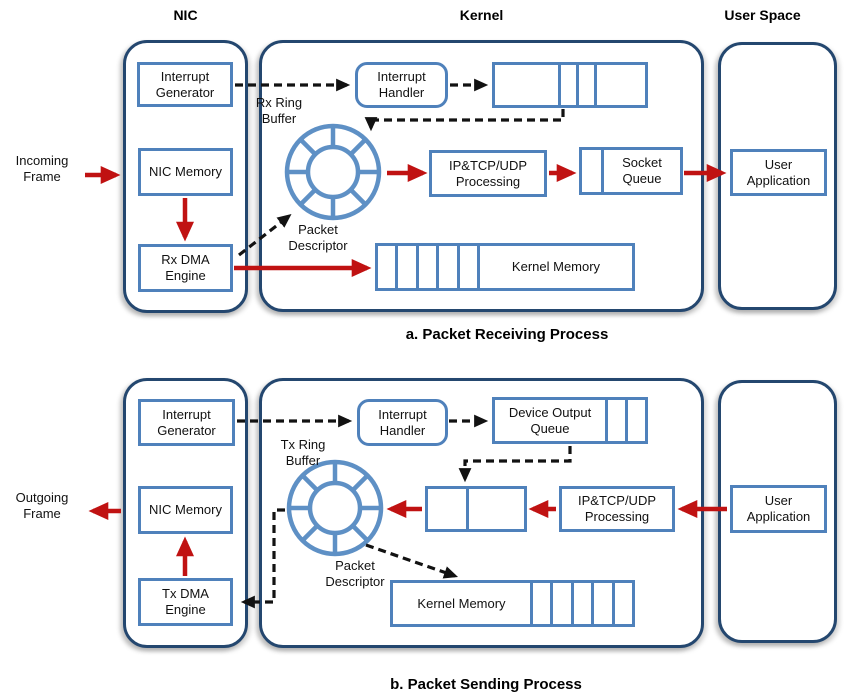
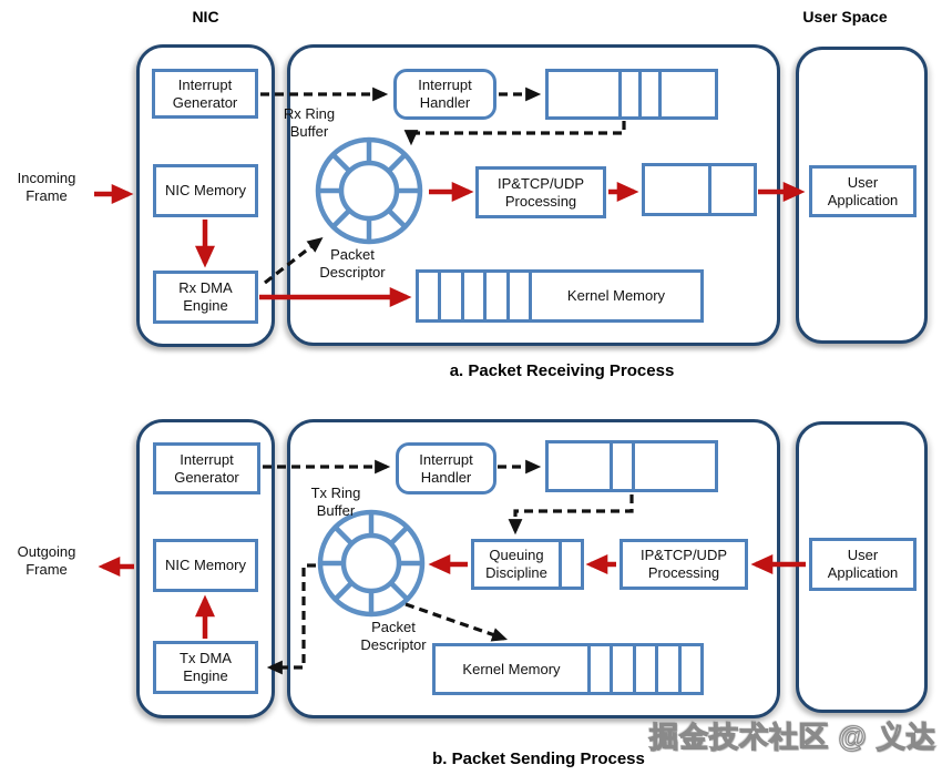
  NIC
- Kernel
  User Space
  Incoming Frame
  Interrupt Generator
  NIC Memory
  Rx DMA Engine
  Interrupt Handler
  Rx Ring Buffer
  Packet Descriptor
  IP&TCP/UDP Processing
- Socket Queue
  Kernel Memory
  User Application
  a. Packet Receiving Process
  Outgoing Frame
  Interrupt Generator
  NIC Memory
  Tx DMA Engine
  Interrupt Handler
- Device Output Queue
  Tx Ring Buffer
  Packet Descriptor
+ Queuing Discipline
  IP&TCP/UDP Processing
  Kernel Memory
  User Application
  b. Packet Sending Process
+ 掘金技术社区 @ 义达
